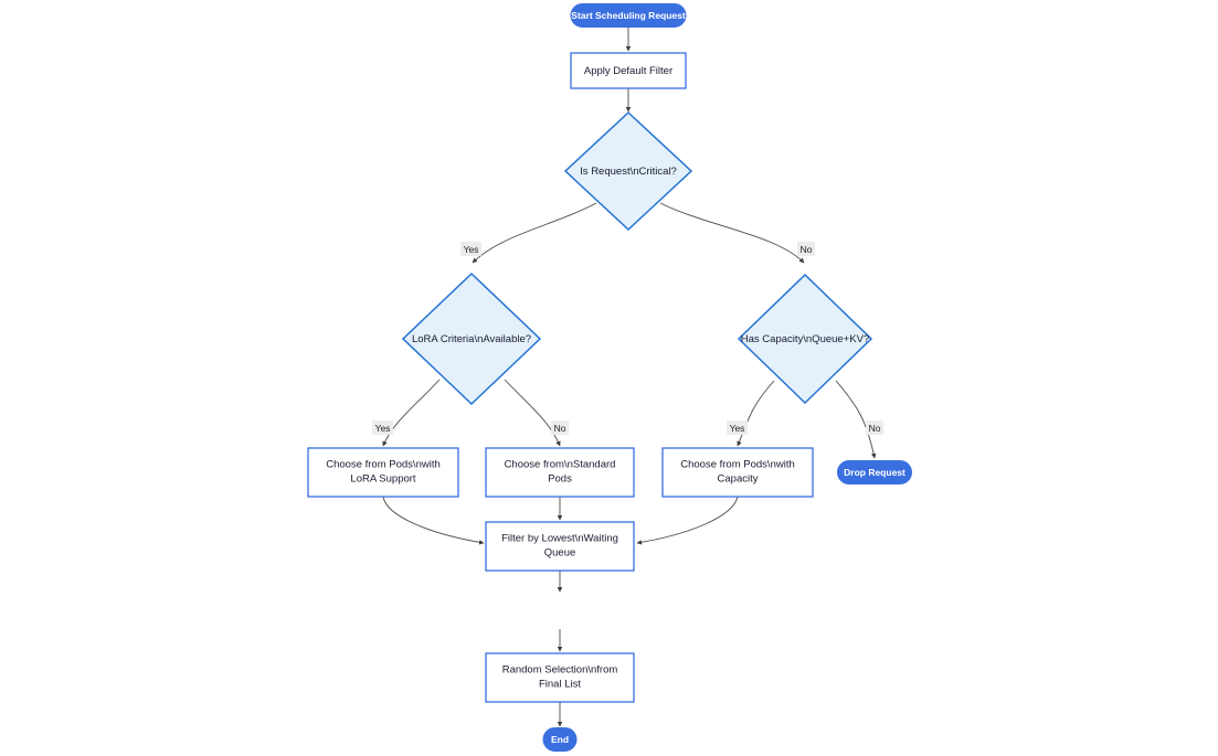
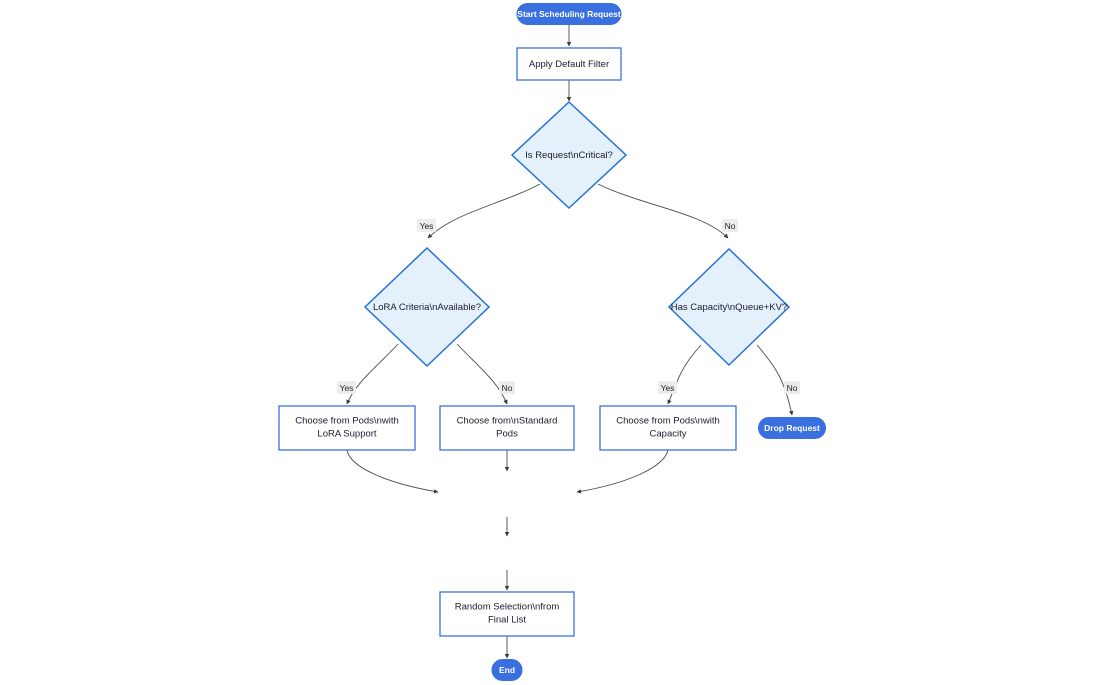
  Yes
  No
  Yes
  No
  Yes
  No
  Start Scheduling Request
  Apply Default Filter
  Is Request\nCritical?
  LoRA Criteria\nAvailable?
  Has Capacity\nQueue+KV?
  Choose from Pods\nwith
  LoRA Support
  Choose from\nStandard
  Pods
  Choose from Pods\nwith
  Capacity
  Drop Request
- Filter by Lowest\nWaiting
- Queue
  Random Selection\nfrom
  Final List
  End
